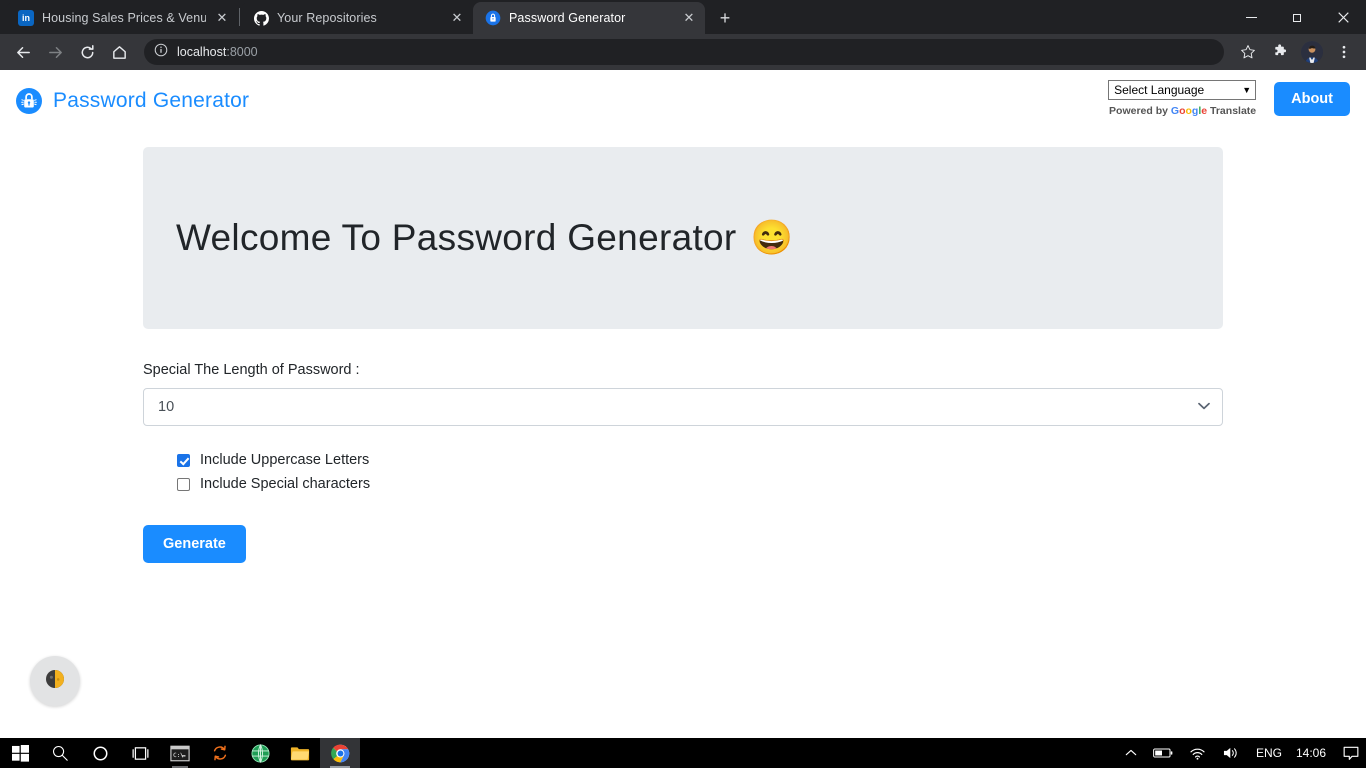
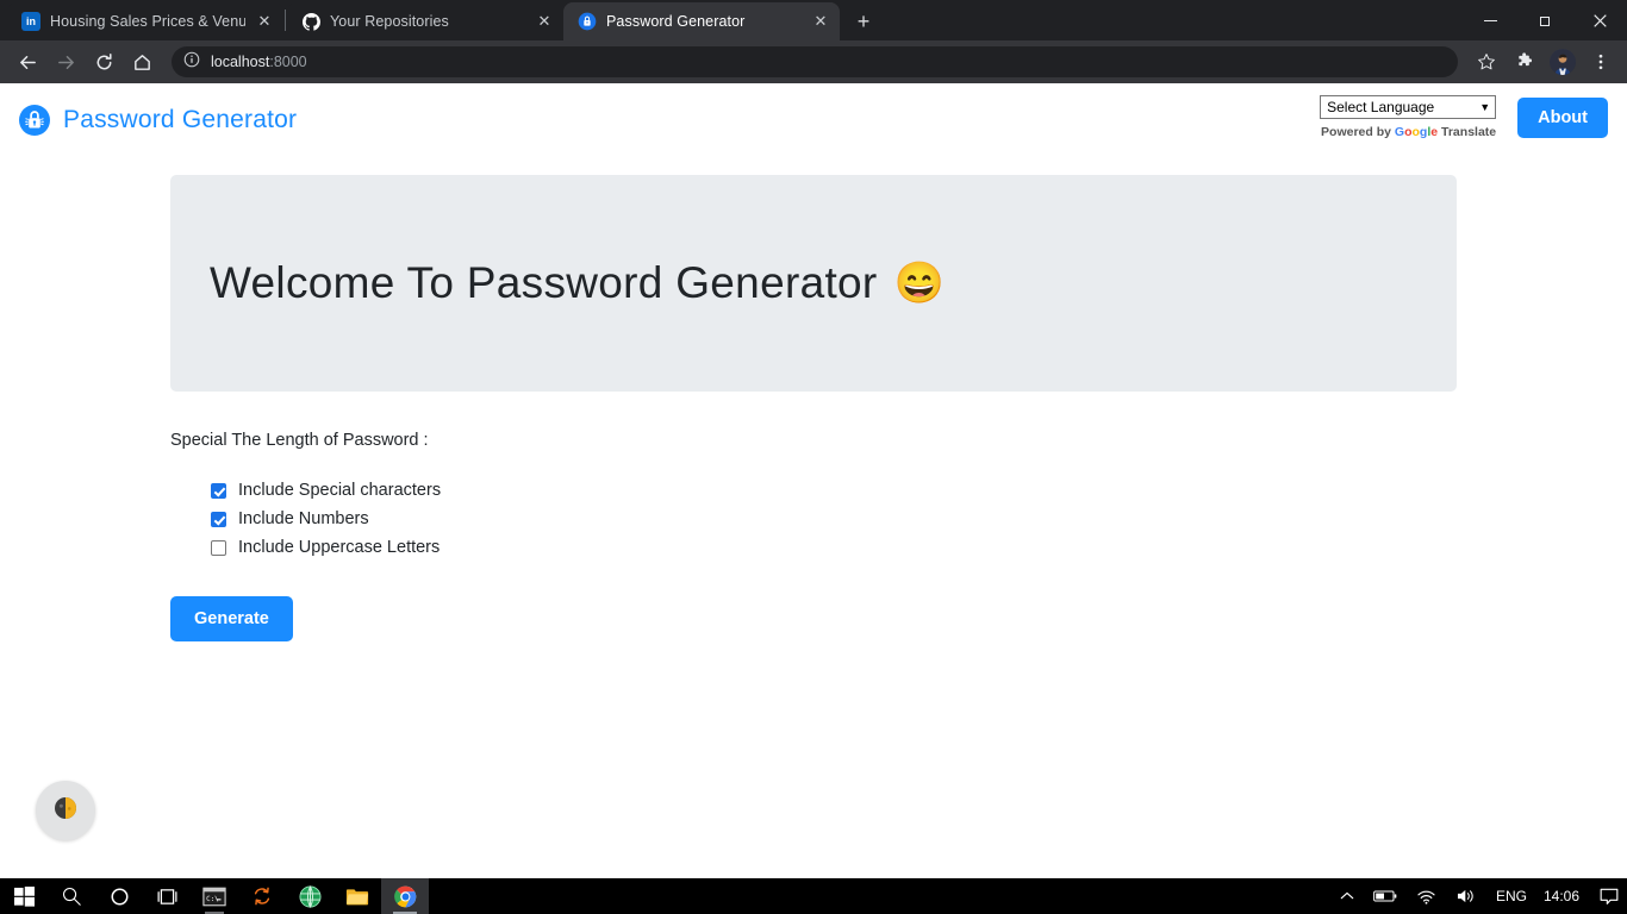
  in
  Housing Sales Prices & Venu
  ✕
  Your Repositories
  ✕
  Password Generator
  ✕
  +
  localhost:8000
  Password Generator
  Select Language
  ▼
  Powered by Google Translate
  About
  Welcome To Password Generator
  😄
  Special The Length of Password :
- 10
- Include Uppercase Letters
+ Include Special characters
+ Include Numbers
- Include Special characters
+ Include Uppercase Letters
  Generate
  ENG
  14:06
